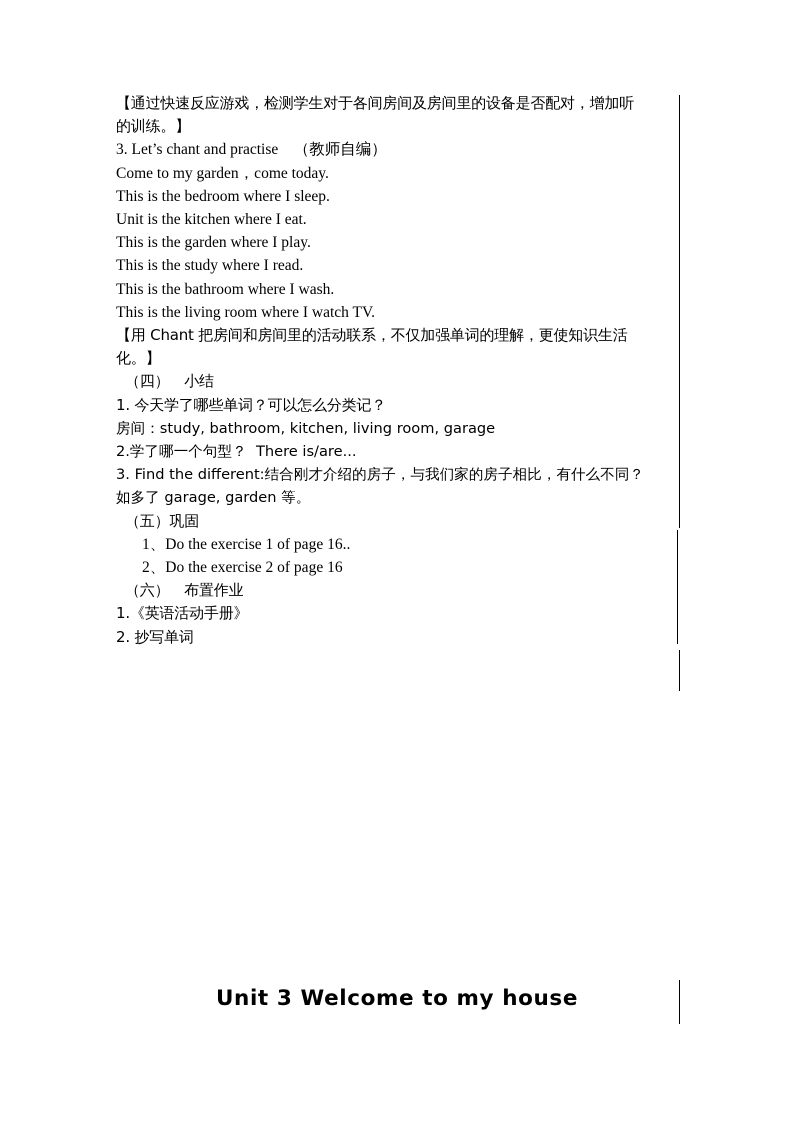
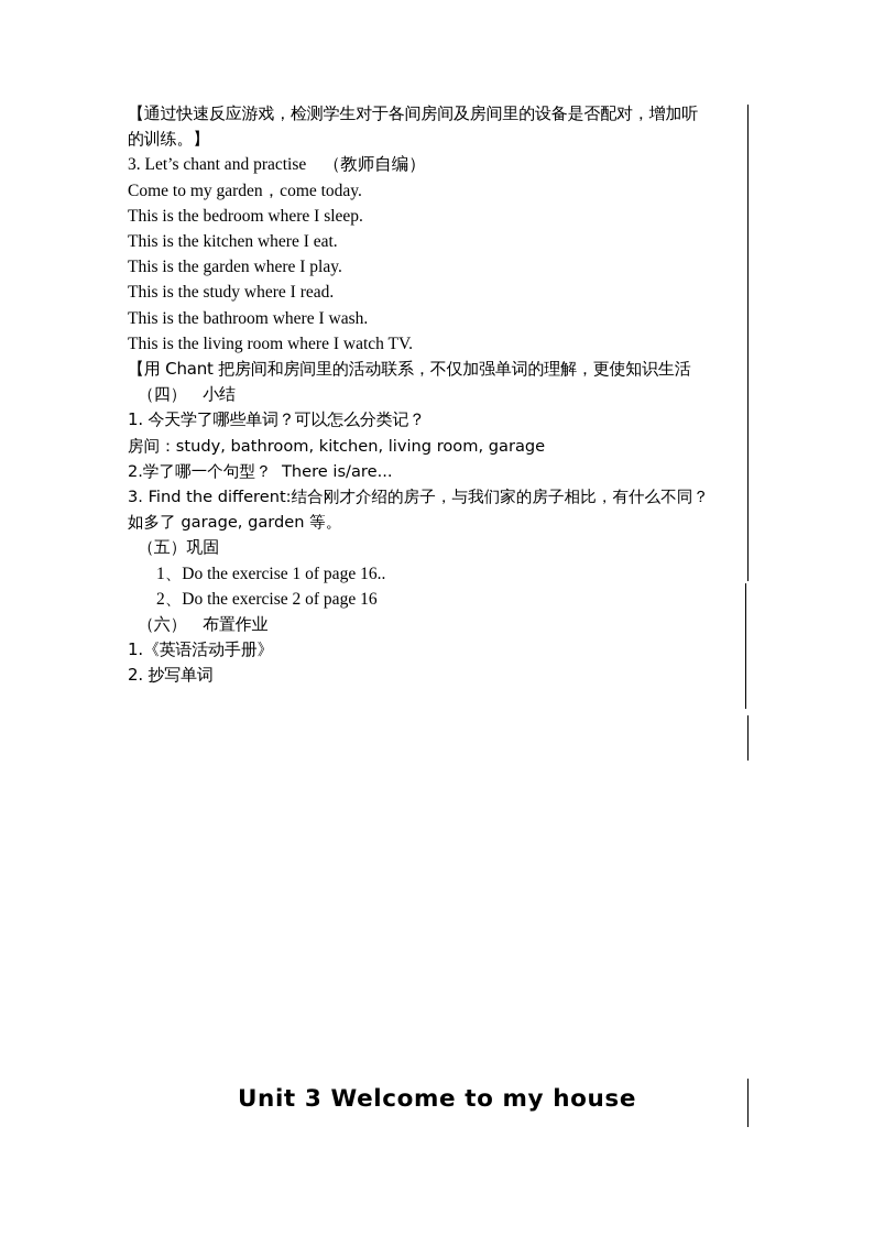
  【通过快速反应游戏，检测学生对于各间房间及房间里的设备是否配对，增加听
  的训练。】
  3. Let’s chant and practise （教师自编）
  Come to my garden，come today.
  This is the bedroom where I sleep.
- Unit is the kitchen where I eat.
+ This is the kitchen where I eat.
  This is the garden where I play.
  This is the study where I read.
  This is the bathroom where I wash.
  This is the living room where I watch TV.
  【用 Chant 把房间和房间里的活动联系，不仅加强单词的理解，更使知识生活
- 化。】
  （四） 小结
  1. 今天学了哪些单词？可以怎么分类记？
  房间：study, bathroom, kitchen, living room, garage
  2.学了哪一个句型？ There is/are...
  3. Find the different:结合刚才介绍的房子，与我们家的房子相比，有什么不同？
  如多了 garage, garden 等。
  （五）巩固
  1、Do the exercise 1 of page 16..
  2、Do the exercise 2 of page 16
  （六） 布置作业
  1.《英语活动手册》
  2. 抄写单词
  Unit 3 Welcome to my house
